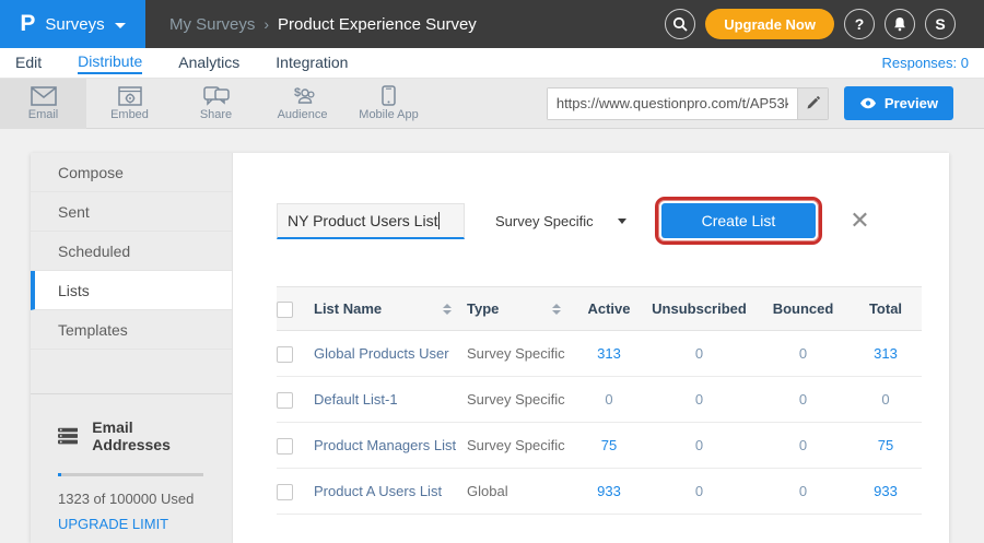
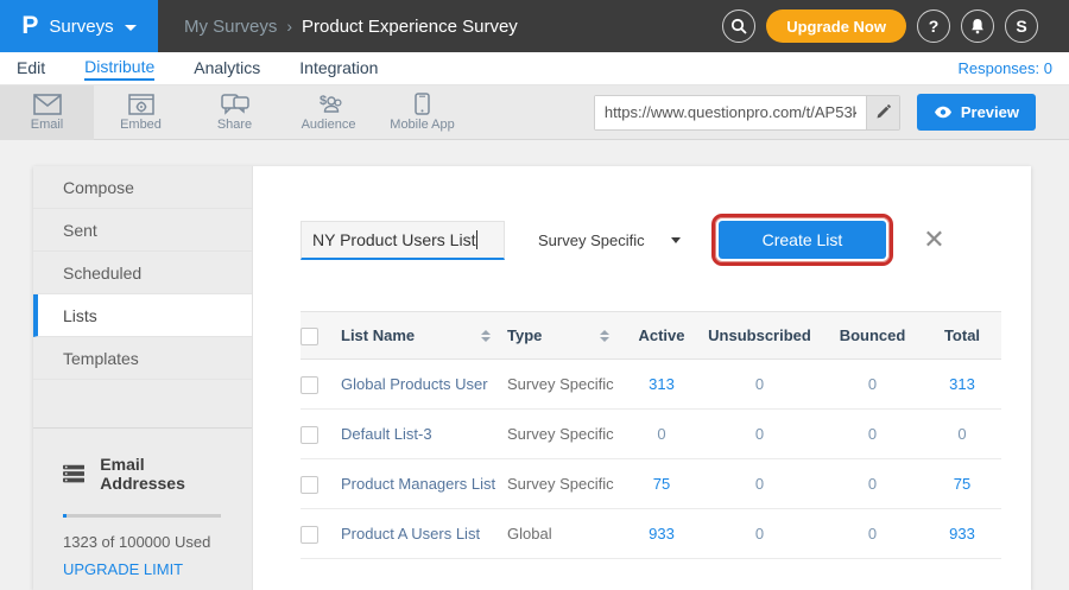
  P
  Surveys
  My Surveys
  ›
  Product Experience Survey
  Upgrade Now
  ?
  S
  Edit
  Distribute
  Analytics
  Integration
  Responses: 0
  Email
  Embed
  Share
  $
  Audience
  Mobile App
  https://www.questionpro.com/t/AP53
  Preview
  Compose
  Sent
  Scheduled
  Lists
  Templates
  Email Addresses
  1323 of 100000 Used
  UPGRADE LIMIT
  NY Product Users List
  Survey Specific
  Create List
  ✕
  	List Name	Type	Active	Unsubscribed	Bounced	Total
  	Global Products User	Survey Specific	313	0	0	313
- 	Default List-1	Survey Specific	0	0	0	0
+ 	Default List-3	Survey Specific	0	0	0	0
  	Product Managers List	Survey Specific	75	0	0	75
  	Product A Users List	Global	933	0	0	933
